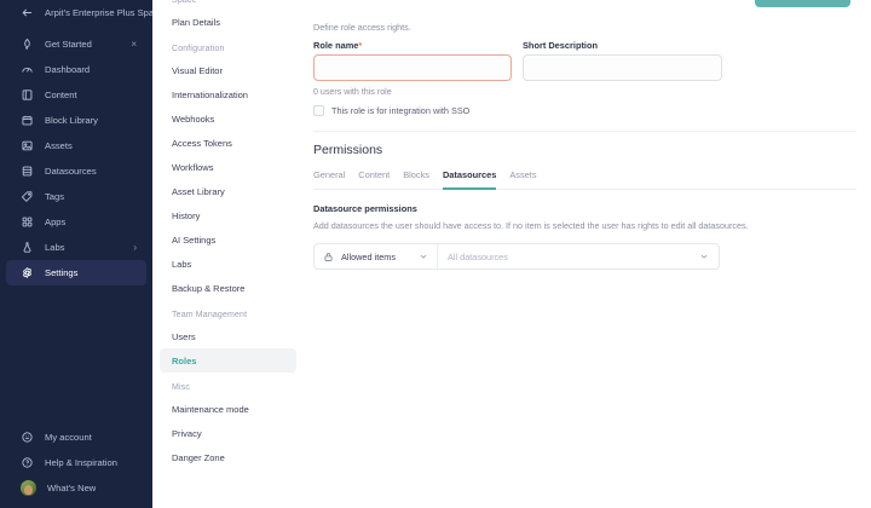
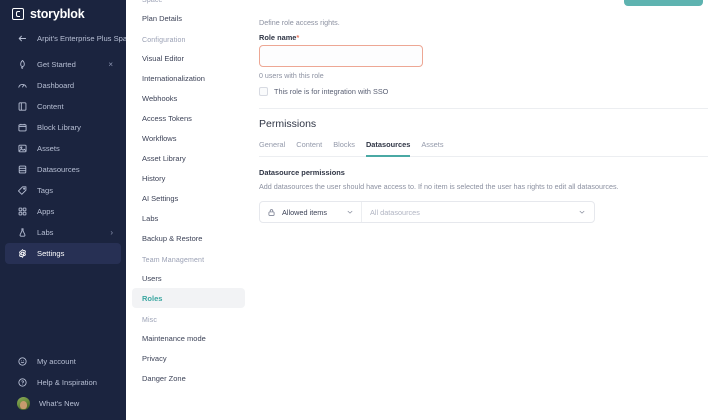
+ storyblok
  Arpit's Enterprise Plus Spa
  Get Started
  ×
  Dashboard
  Content
  Block Library
  Assets
  Datasources
  Tags
  Apps
  Labs
  ›
  Settings
  My account
  Help & Inspiration
  What's New
  Plan Details
  Visual Editor
  Internationalization
  Webhooks
  Access Tokens
  Workflows
  Asset Library
  History
  AI Settings
  Labs
  Backup & Restore
  Users
  Roles
  Maintenance mode
  Privacy
  Danger Zone
  Define role access rights.
  Role name*
- Short Description
  0 users with this role
  This role is for integration with SSO
  Permissions
  General
  Content
  Blocks
  Datasources
  Assets
  Datasource permissions
  Add datasources the user should have access to. If no item is selected the user has rights to edit all datasources.
  Allowed items
  All datasources
